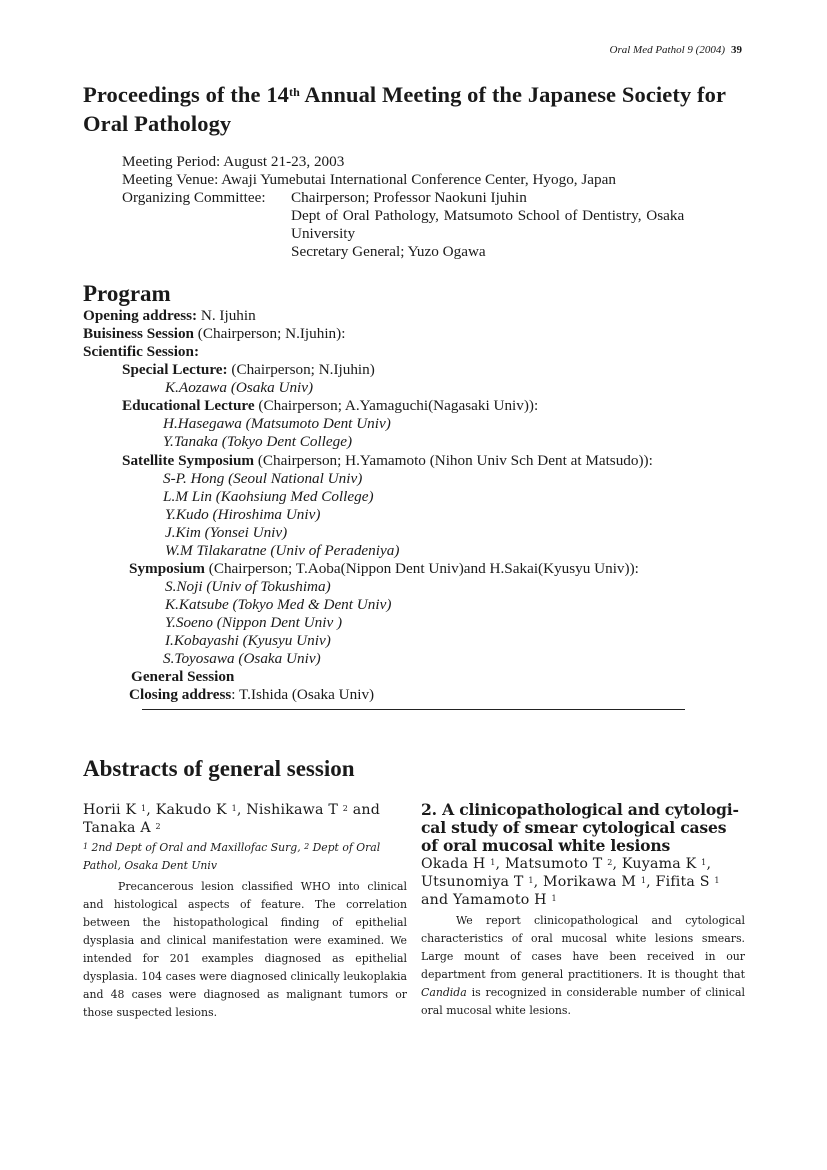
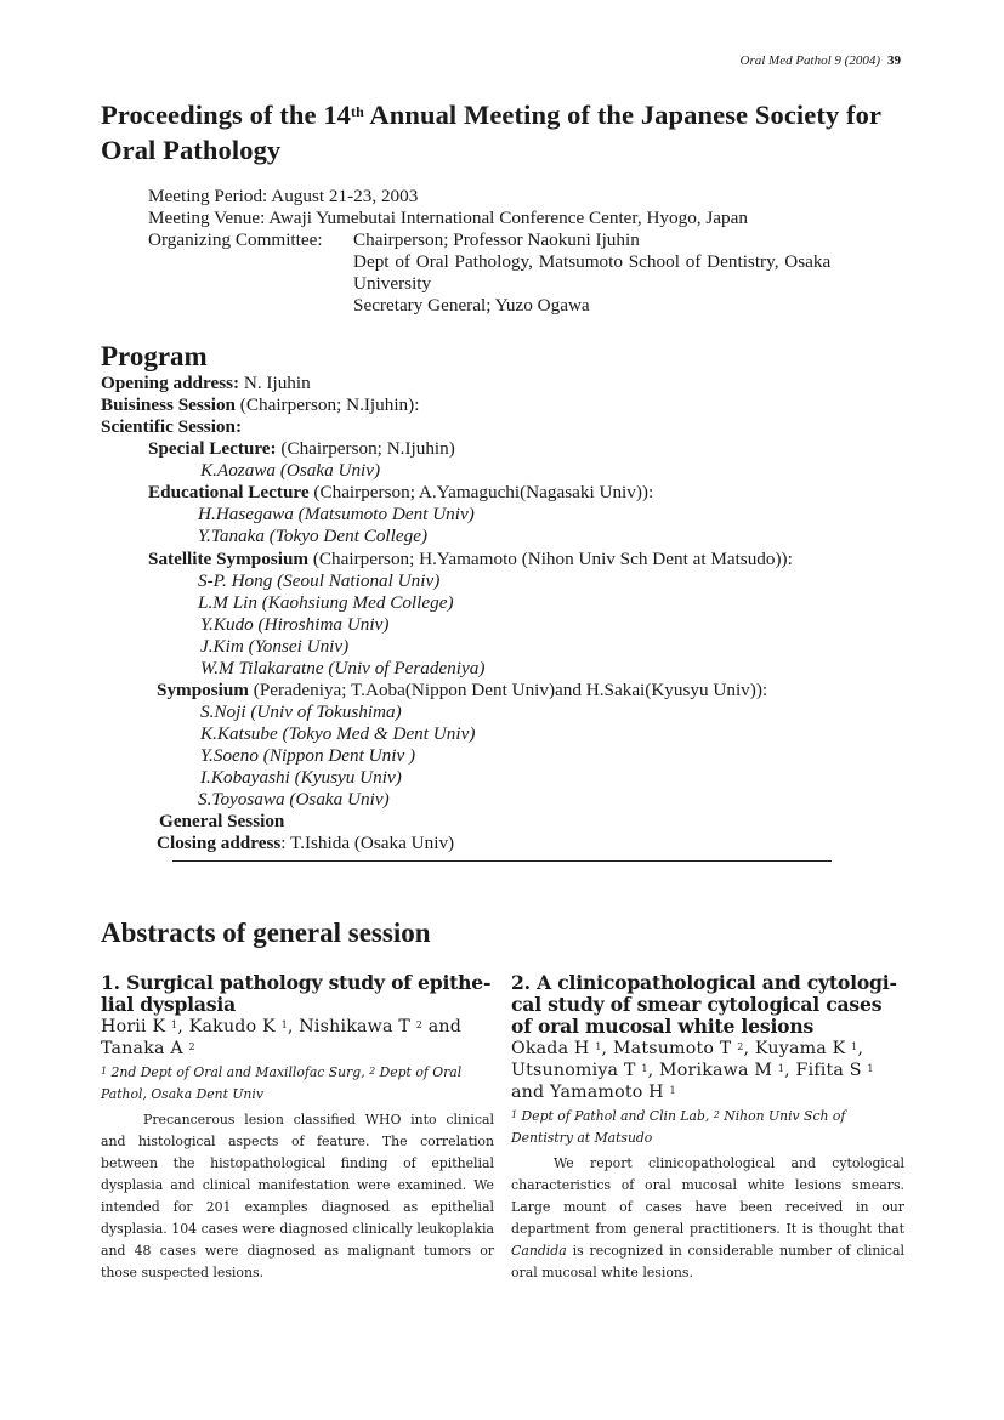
  Oral Med Pathol 9 (2004) 39
  Proceedings of the 14th Annual Meeting of the Japanese Society for Oral Pathology
  Meeting Period: August 21-23, 2003
  Meeting Venue: Awaji Yumebutai International Conference Center, Hyogo, Japan
  Organizing Committee:
  Chairperson; Professor Naokuni Ijuhin
  Dept of Oral Pathology, Matsumoto School of Dentistry, Osaka
  University
  Secretary General; Yuzo Ogawa
  Program
  Opening address: N. Ijuhin
  Buisiness Session (Chairperson; N.Ijuhin):
  Scientific Session:
  Special Lecture: (Chairperson; N.Ijuhin)
  K.Aozawa (Osaka Univ)
  Educational Lecture (Chairperson; A.Yamaguchi(Nagasaki Univ)):
  H.Hasegawa (Matsumoto Dent Univ)
  Y.Tanaka (Tokyo Dent College)
  Satellite Symposium (Chairperson; H.Yamamoto (Nihon Univ Sch Dent at Matsudo)):
  S-P. Hong (Seoul National Univ)
  L.M Lin (Kaohsiung Med College)
  Y.Kudo (Hiroshima Univ)
  J.Kim (Yonsei Univ)
  W.M Tilakaratne (Univ of Peradeniya)
- Symposium (Chairperson; T.Aoba(Nippon Dent Univ)and H.Sakai(Kyusyu Univ)):
+ Symposium (Peradeniya; T.Aoba(Nippon Dent Univ)and H.Sakai(Kyusyu Univ)):
  S.Noji (Univ of Tokushima)
  K.Katsube (Tokyo Med & Dent Univ)
  Y.Soeno (Nippon Dent Univ )
  I.Kobayashi (Kyusyu Univ)
  S.Toyosawa (Osaka Univ)
  General Session
  Closing address: T.Ishida (Osaka Univ)
  Abstracts of general session
+ 1. Surgical pathology study of epithe-​lial dysplasia
  Horii K 1, Kakudo K 1, Nishikawa T 2 and Tanaka A 2
  1 2nd Dept of Oral and Maxillofac Surg, 2 Dept of Oral Pathol, Osaka Dent Univ
  Precancerous lesion classified WHO into clinical and histological aspects of feature. The correlation between the histopathological finding of epithelial dysplasia and clinical manifestation were examined. We intended for 201 examples diagnosed as epithelial dysplasia. 104 cases were diagnosed clinically leukoplakia and 48 cases were diagnosed as malignant tumors or those suspected lesions.
  2. A clinicopathological and cytologi-​cal study of smear cytological cases of oral mucosal white lesions
  Okada H 1, Matsumoto T 2, Kuyama K 1, Utsunomiya T 1, Morikawa M 1, Fifita S 1 and Yamamoto H 1
+ 1 Dept of Pathol and Clin Lab, 2 Nihon Univ Sch of Dentistry at Matsudo
  We report clinicopathological and cytological characteristics of oral mucosal white lesions smears. Large mount of cases have been received in our department from general practitioners. It is thought that Candida is recognized in considerable number of clinical oral mucosal white lesions.
